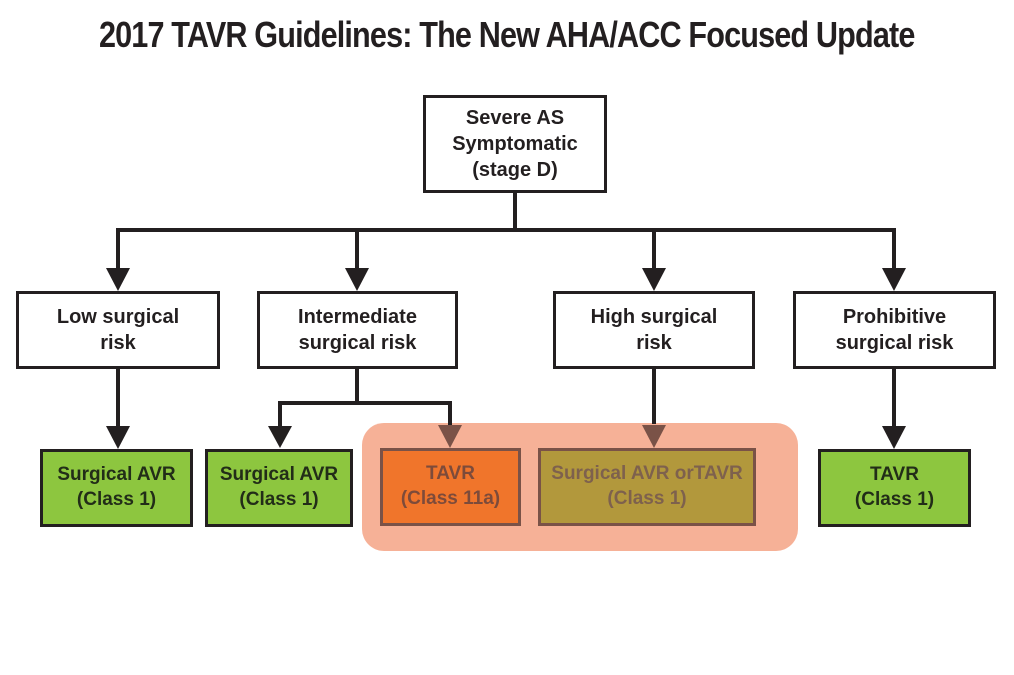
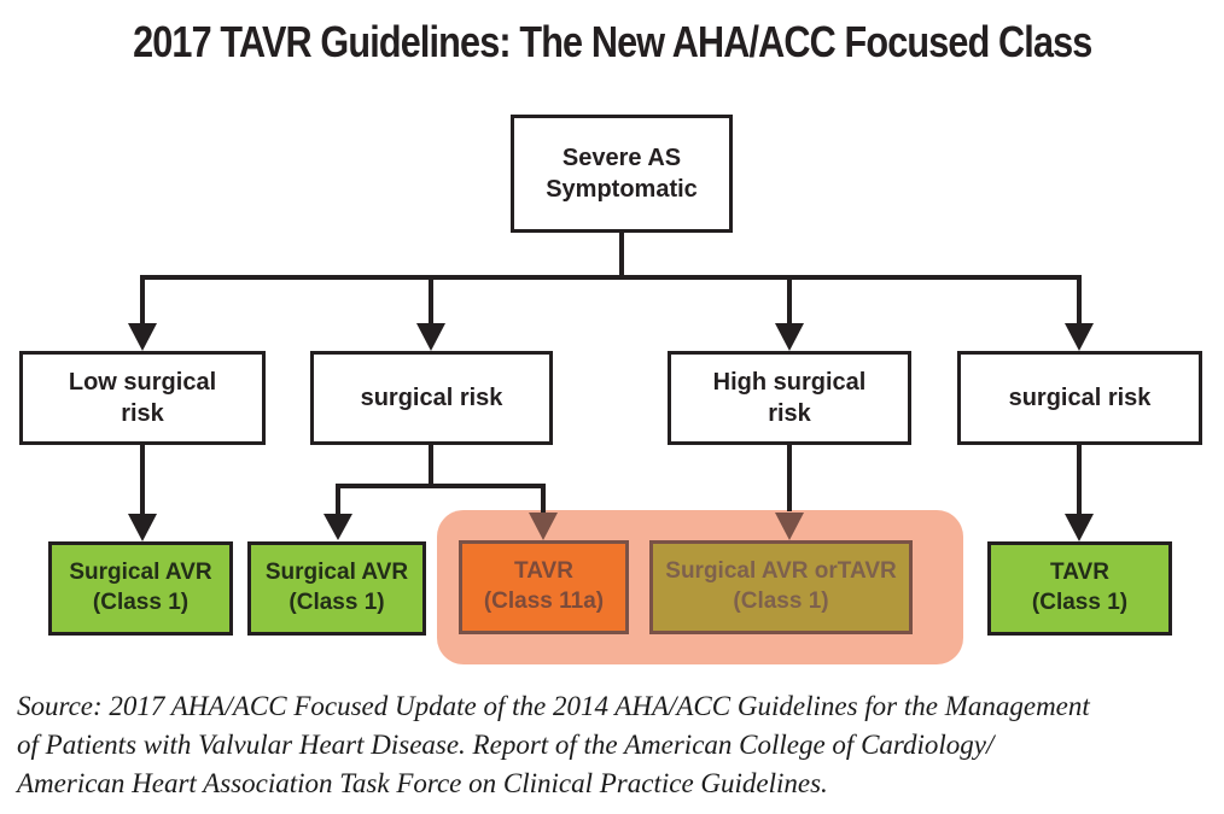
- 2017 TAVR Guidelines: The New AHA/ACC Focused Update
+ 2017 TAVR Guidelines: The New AHA/ACC Focused Class
  Severe AS
  Symptomatic
- (stage D)
  Low surgical
  risk
- Intermediate
  surgical risk
  High surgical
  risk
- Prohibitive
  surgical risk
  Surgical AVR
  (Class 1)
  Surgical AVR
  (Class 1)
  TAVR
  (Class 11a)
  Surgical AVR orTAVR
  (Class 1)
  TAVR
  (Class 1)
+ Source: 2017 AHA/ACC Focused Update of the 2014 AHA/ACC Guidelines for the Management
+ of Patients with Valvular Heart Disease. Report of the American College of Cardiology/
+ American Heart Association Task Force on Clinical Practice Guidelines.
